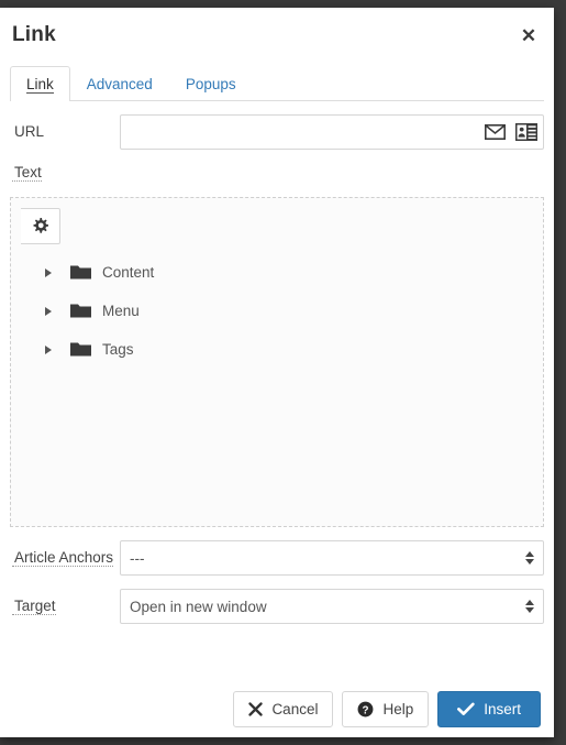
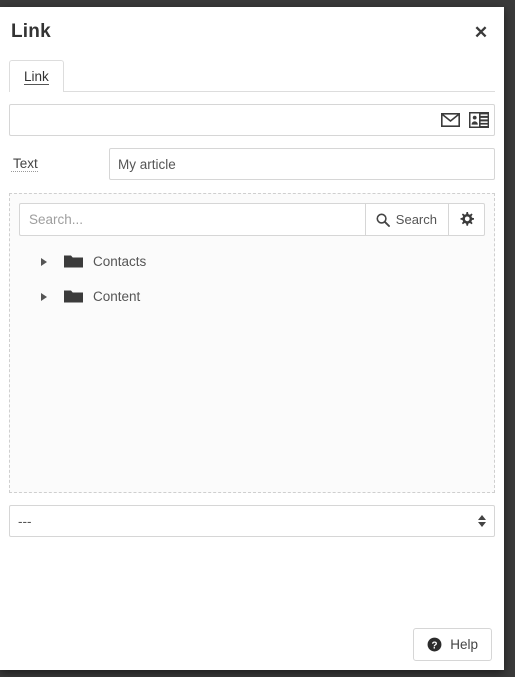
  Link
  ✕
  Link
- Advanced
- Popups
- URL
  Text
+ My article
+ Search...
+ Search
+ Contacts
  Content
- Menu
- Tags
- Article Anchors
  ---
- Target
- Open in new window
- Cancel
  ?
  Help
- Insert
